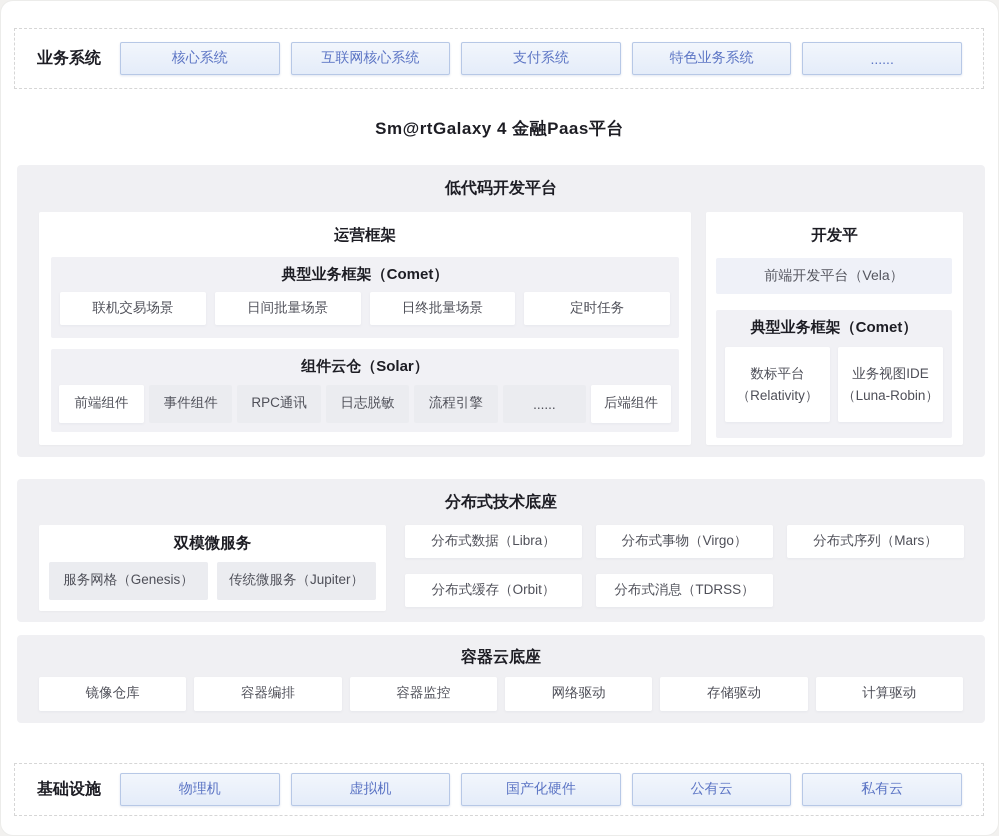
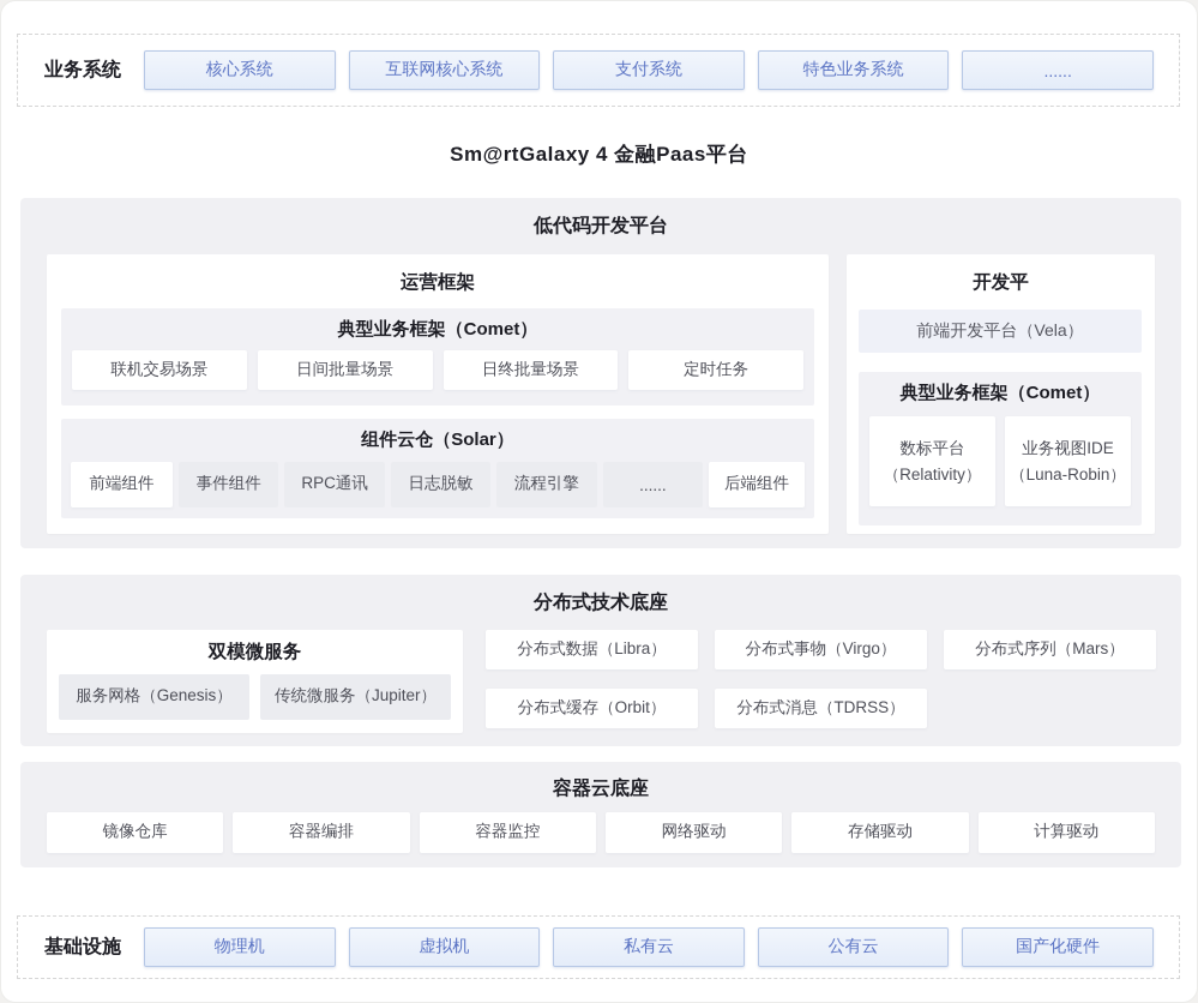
  业务系统
  核心系统
  互联网核心系统
  支付系统
  特色业务系统
  ......
  Sm@rtGalaxy 4 金融Paas平台
  低代码开发平台
  运营框架
  典型业务框架（Comet）
  联机交易场景
  日间批量场景
  日终批量场景
  定时任务
  组件云仓（Solar）
  前端组件
  事件组件
  RPC通讯
  日志脱敏
  流程引擎
  ......
  后端组件
  开发平
  前端开发平台（Vela）
  典型业务框架（Comet）
  数标平台
  （Relativity）
  业务视图IDE
  （Luna-Robin）
  分布式技术底座
  双模微服务
  服务网格（Genesis）
  传统微服务（Jupiter）
  分布式数据（Libra）
  分布式事物（Virgo）
  分布式序列（Mars）
  分布式缓存（Orbit）
  分布式消息（TDRSS）
  容器云底座
  镜像仓库
  容器编排
  容器监控
  网络驱动
  存储驱动
  计算驱动
  基础设施
  物理机
  虚拟机
- 国产化硬件
+ 私有云
  公有云
- 私有云
+ 国产化硬件
